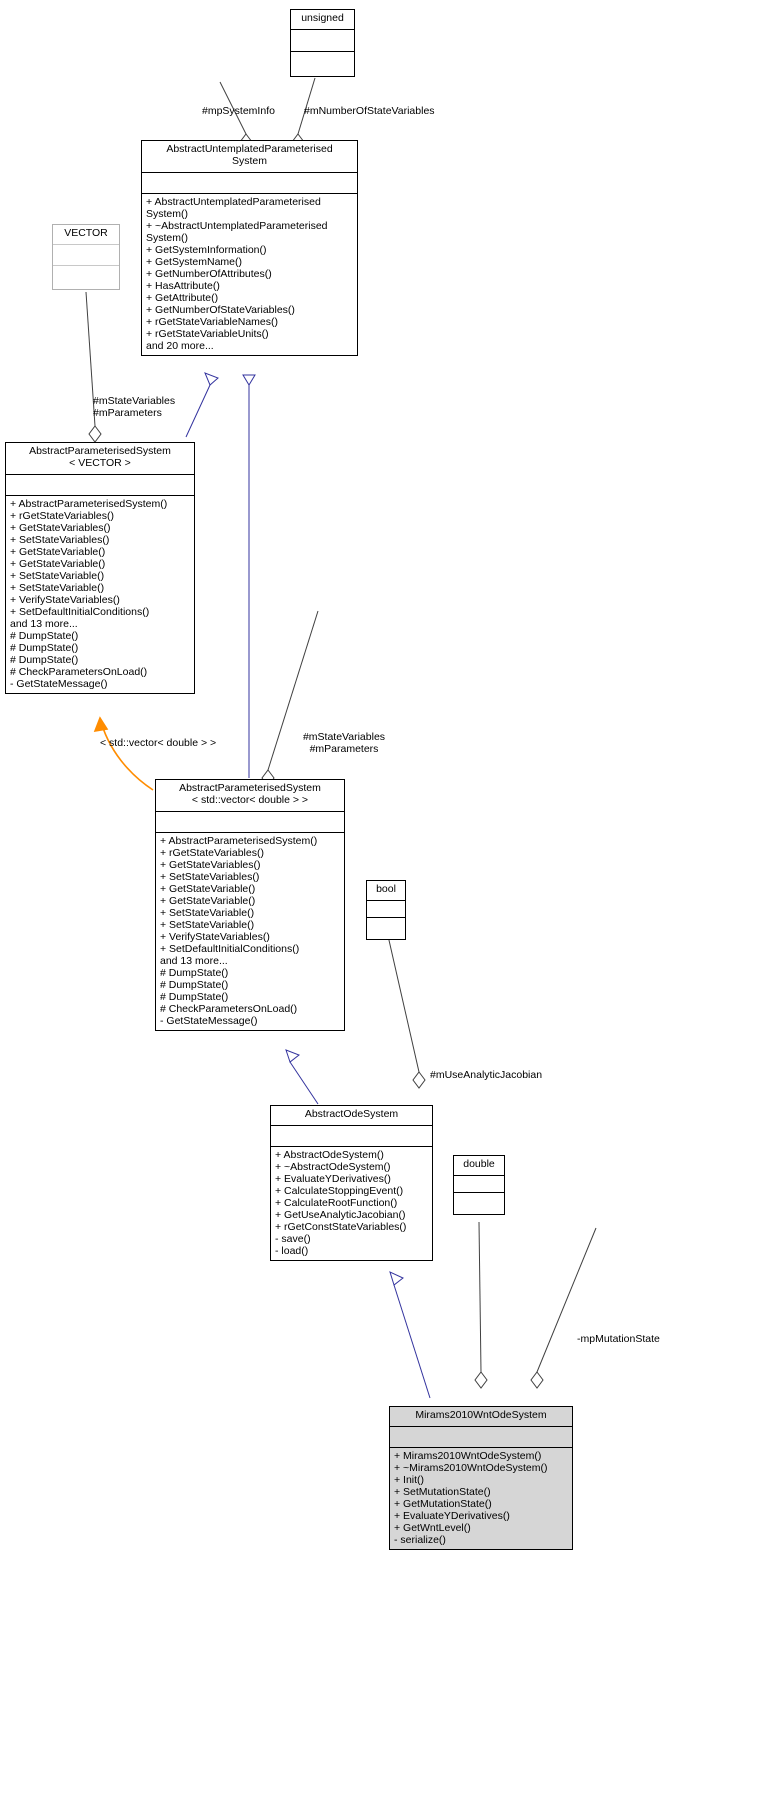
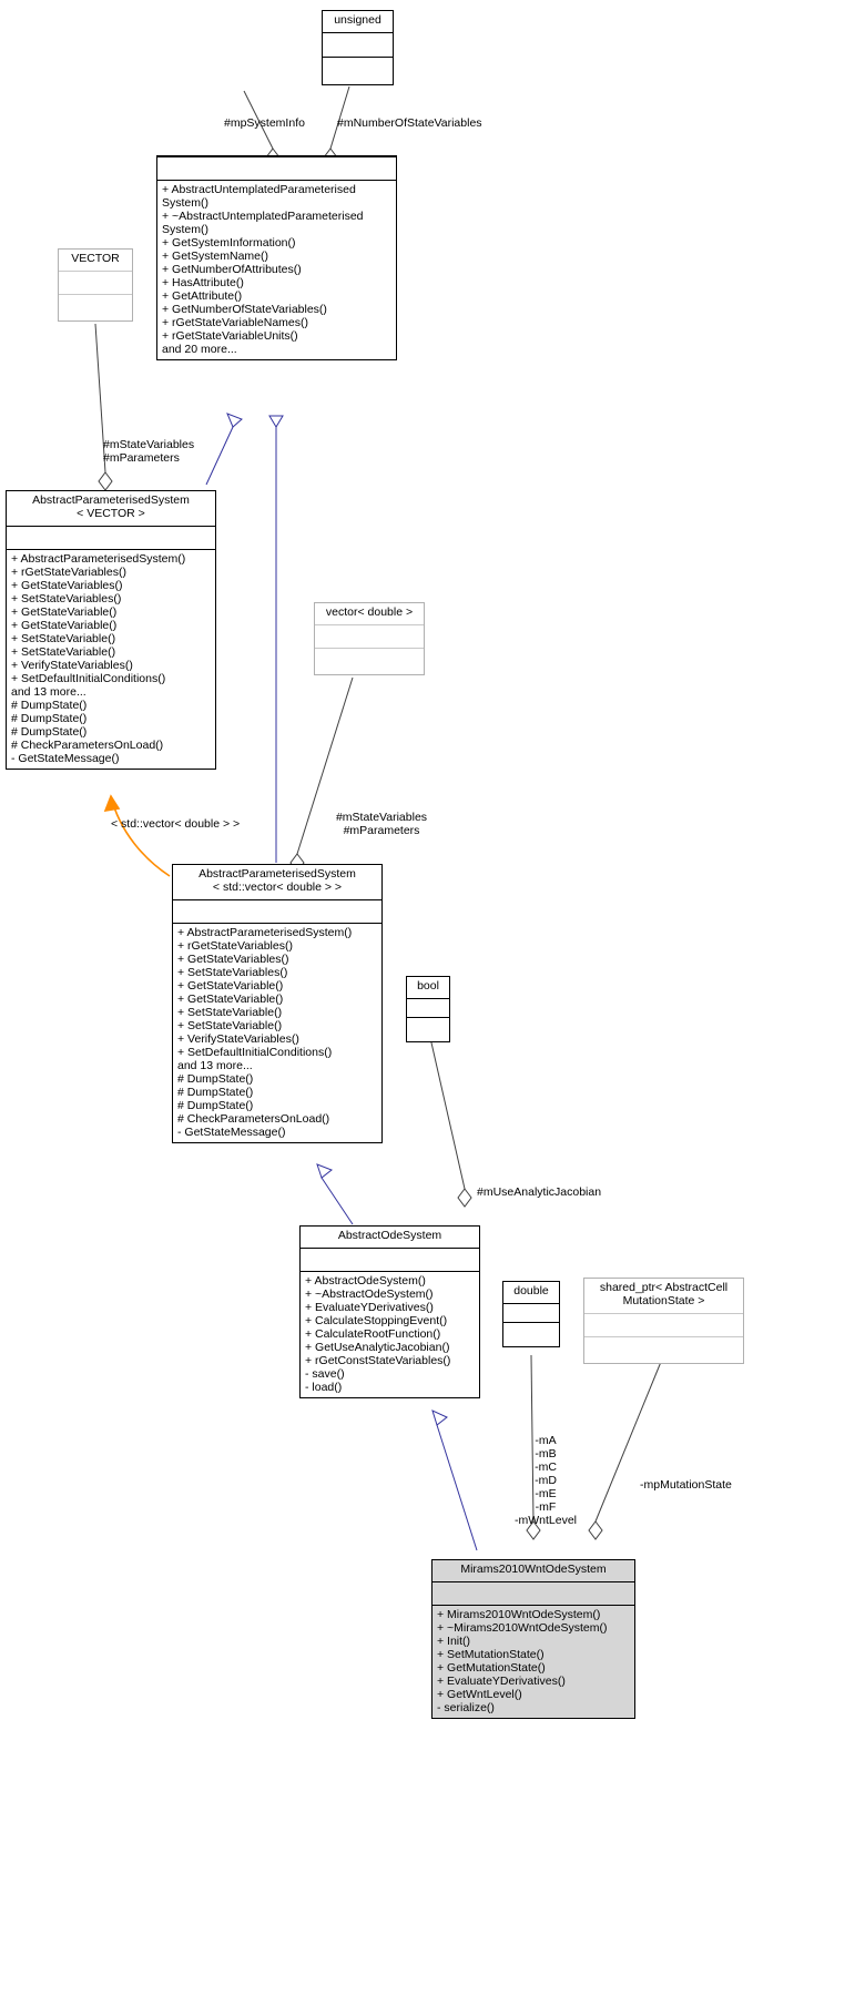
  unsigned
  #mpSystemInfo
  #mNumberOfStateVariables
- AbstractUntemplatedParameterised
- System
  + AbstractUntemplatedParameterised
  System()
  + ~AbstractUntemplatedParameterised
  System()
  + GetSystemInformation()
  + GetSystemName()
  + GetNumberOfAttributes()
  + HasAttribute()
  + GetAttribute()
  + GetNumberOfStateVariables()
  + rGetStateVariableNames()
  + rGetStateVariableUnits()
  and 20 more...
  VECTOR
  #mStateVariables
  #mParameters
  AbstractParameterisedSystem
  < VECTOR >
  + AbstractParameterisedSystem()
  + rGetStateVariables()
  + GetStateVariables()
  + SetStateVariables()
  + GetStateVariable()
  + GetStateVariable()
  + SetStateVariable()
  + SetStateVariable()
  + VerifyStateVariables()
  + SetDefaultInitialConditions()
  and 13 more...
  # DumpState()
  # DumpState()
  # DumpState()
  # CheckParametersOnLoad()
  - GetStateMessage()
+ vector< double >
  #mStateVariables
  #mParameters
  < std::vector< double > >
  AbstractParameterisedSystem
  < std::vector< double > >
  + AbstractParameterisedSystem()
  + rGetStateVariables()
  + GetStateVariables()
  + SetStateVariables()
  + GetStateVariable()
  + GetStateVariable()
  + SetStateVariable()
  + SetStateVariable()
  + VerifyStateVariables()
  + SetDefaultInitialConditions()
  and 13 more...
  # DumpState()
  # DumpState()
  # DumpState()
  # CheckParametersOnLoad()
  - GetStateMessage()
  bool
  #mUseAnalyticJacobian
  AbstractOdeSystem
  + AbstractOdeSystem()
  + ~AbstractOdeSystem()
  + EvaluateYDerivatives()
  + CalculateStoppingEvent()
  + CalculateRootFunction()
  + GetUseAnalyticJacobian()
  + rGetConstStateVariables()
  - save()
  - load()
  double
+ shared_ptr< AbstractCell
+ MutationState >
+ -mA
+ -mB
+ -mC
+ -mD
+ -mE
+ -mF
+ -mWntLevel
  -mpMutationState
  Mirams2010WntOdeSystem
  + Mirams2010WntOdeSystem()
  + ~Mirams2010WntOdeSystem()
  + Init()
  + SetMutationState()
  + GetMutationState()
  + EvaluateYDerivatives()
  + GetWntLevel()
  - serialize()
